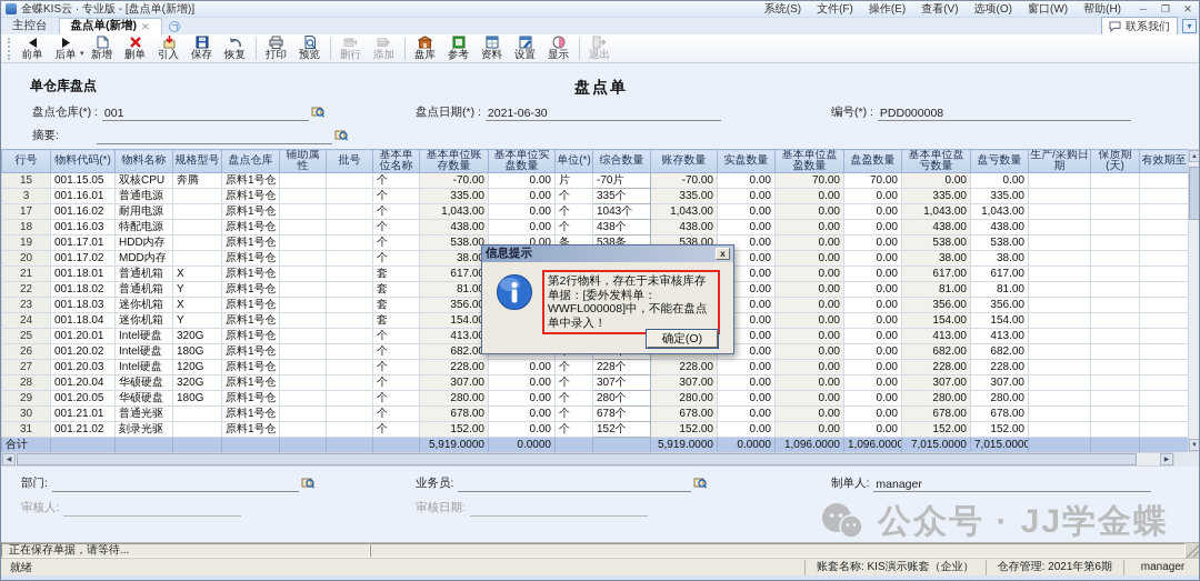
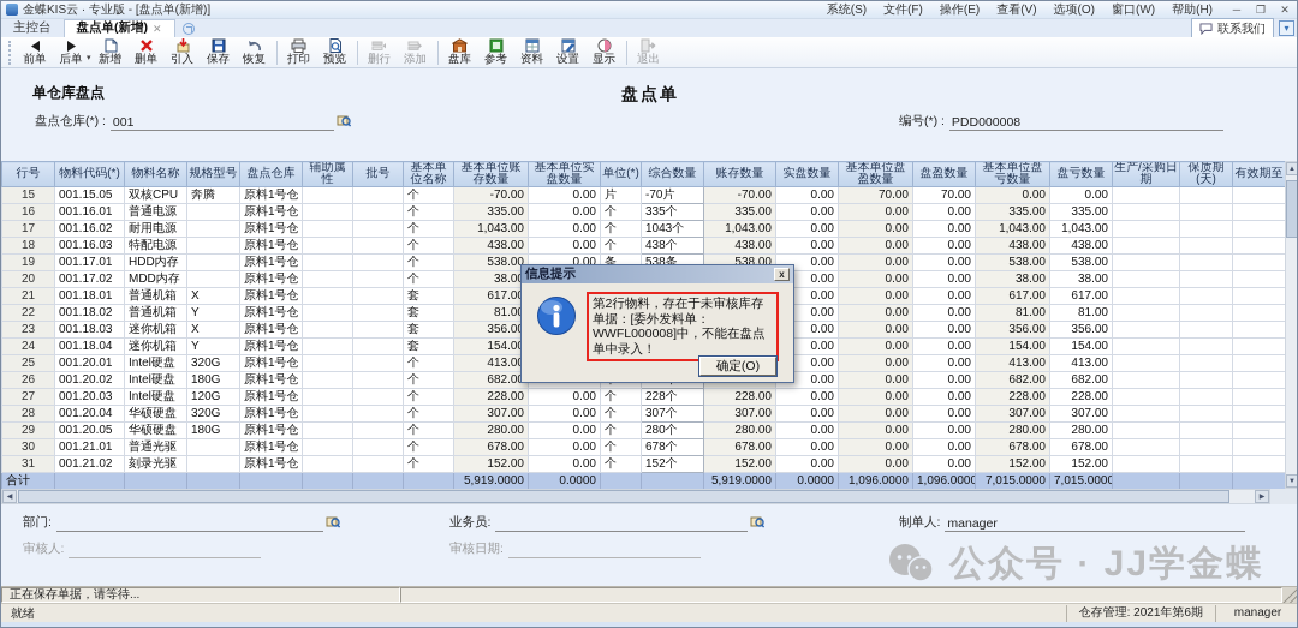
  金蝶KIS云 · 专业版 - [盘点单(新增)]
  系统(S)
  文件(F)
  操作(E)
  查看(V)
  选项(O)
  窗口(W)
  帮助(H)
  ─
  ❐
  ✕
  主控台
  盘点单(新增)
  ✕
  联系我们
  ▾
  前单
  后单
  新增
  删单
  引入
  保存
  恢复
  打印
  预览
  删行
  添加
  盘库
  参考
  资料
  设置
  显示
  退出
  单仓库盘点
  盘点单
  盘点仓库(*) : 001
- 盘点日期(*) : 2021-06-30
  编号(*) : PDD000008
- 摘要:
  行号	物料代码(*)	物料名称	规格型号	盘点仓库	辅助属性	批号	基本单位名称	基本单位账存数量	基本单位实盘数量	单位(*)	综合数量	账存数量	实盘数量	基本单位盘盈数量	盘盈数量	基本单位盘亏数量	盘亏数量	生产/采购日期	保质期(天)	有效期至
  15	001.15.05	双核CPU	奔腾	原料1号仓			个	-70.00	0.00	片	-70片	-70.00	0.00	70.00	70.00	0.00	0.00
- 3	001.16.01	普通电源		原料1号仓			个	335.00	0.00	个	335个	335.00	0.00	0.00	0.00	335.00	335.00
+ 16	001.16.01	普通电源		原料1号仓			个	335.00	0.00	个	335个	335.00	0.00	0.00	0.00	335.00	335.00
  17	001.16.02	耐用电源		原料1号仓			个	1,043.00	0.00	个	1043个	1,043.00	0.00	0.00	0.00	1,043.00	1,043.00
  18	001.16.03	特配电源		原料1号仓			个	438.00	0.00	个	438个	438.00	0.00	0.00	0.00	438.00	438.00
  19	001.17.01	HDD内存		原料1号仓			个	538.00	0.00	条	538条	538.00	0.00	0.00	0.00	538.00	538.00
  20	001.17.02	MDD内存		原料1号仓			个	38.0					0.00	0.00	0.00	38.00	38.00
  21	001.18.01	普通机箱	X	原料1号仓			套	617.0					0.00	0.00	0.00	617.00	617.00
  22	001.18.02	普通机箱	Y	原料1号仓			套	81.0					0.00	0.00	0.00	81.00	81.00
  23	001.18.03	迷你机箱	X	原料1号仓			套	356.0					0.00	0.00	0.00	356.00	356.00
  24	001.18.04	迷你机箱	Y	原料1号仓			套	154.0					0.00	0.00	0.00	154.00	154.00
  25	001.20.01	Intel硬盘	320G	原料1号仓			个	413.0					0.00	0.00	0.00	413.00	413.00
  26	001.20.02	Intel硬盘	180G	原料1号仓			个	682.0					0.00	0.00	0.00	682.00	682.00
  27	001.20.03	Intel硬盘	120G	原料1号仓			个	228.00	0.00	个	228个	228.00	0.00	0.00	0.00	228.00	228.00
  28	001.20.04	华硕硬盘	320G	原料1号仓			个	307.00	0.00	个	307个	307.00	0.00	0.00	0.00	307.00	307.00
  29	001.20.05	华硕硬盘	180G	原料1号仓			个	280.00	0.00	个	280个	280.00	0.00	0.00	0.00	280.00	280.00
  30	001.21.01	普通光驱		原料1号仓			个	678.00	0.00	个	678个	678.00	0.00	0.00	0.00	678.00	678.00
  31	001.21.02	刻录光驱		原料1号仓			个	152.00	0.00	个	152个	152.00	0.00	0.00	0.00	152.00	152.00
  合计								5,919.0000	0.0000			5,919.0000	0.0000	1,096.0000	1,096.0000	7,015.0000	7,015.0000
  部门:
  业务员:
  制单人: manager
  审核人:
  审核日期:
  公众号 · JJ学金蝶
  正在保存单据，请等待...
  就绪
- 账套名称: KIS演示账套（企业）
  仓存管理: 2021年第6期
  manager
  信息提示
  x
  第2行物料，存在于未审核库存单据：[委外发料单：WWFL000008]中，不能在盘点单中录入！
  确定(O)
